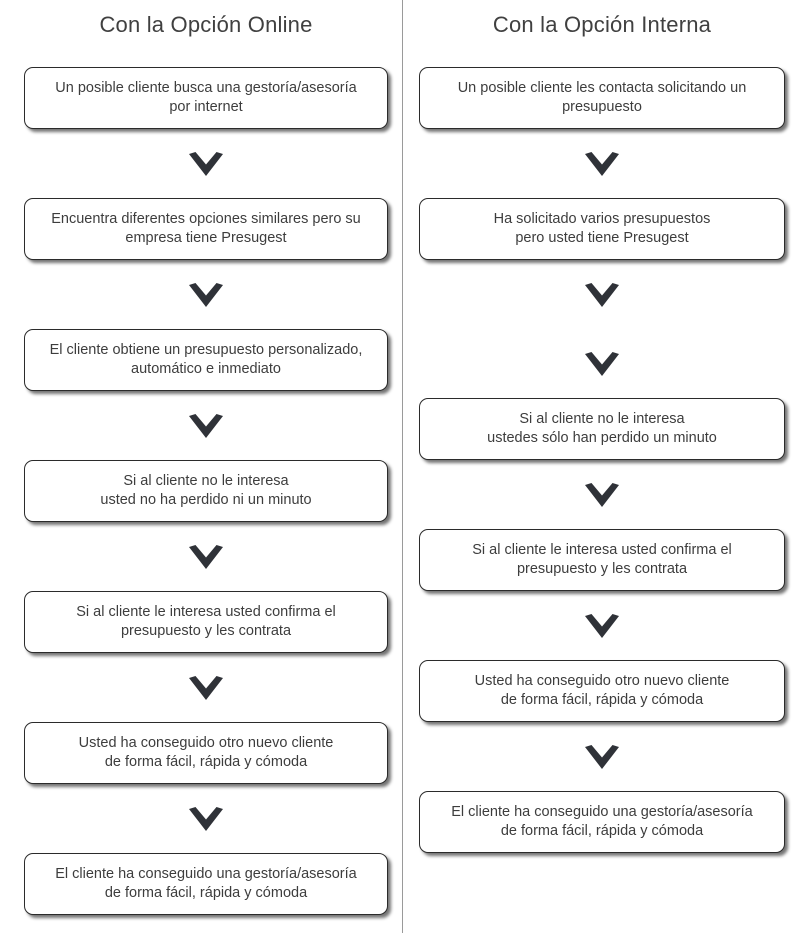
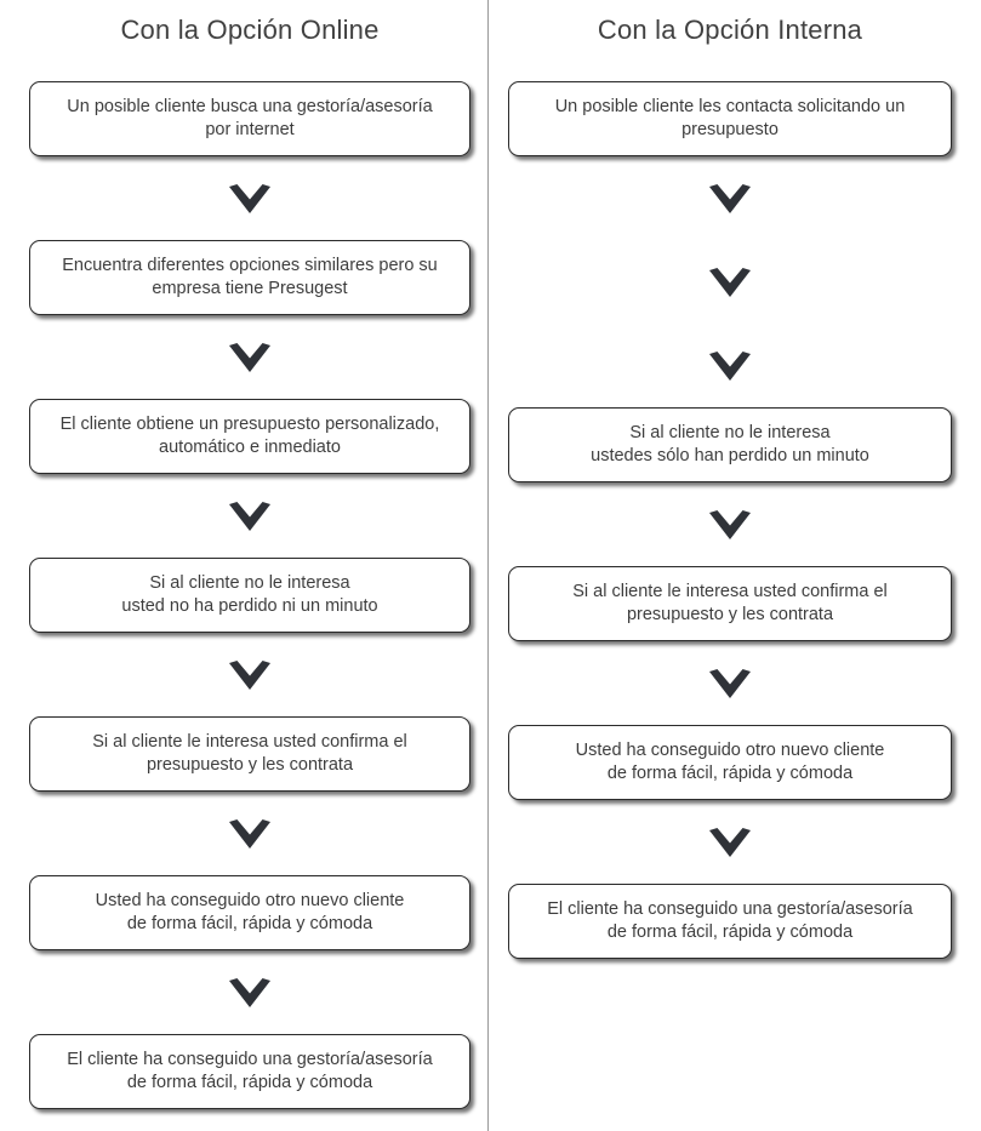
  Con la Opción Online
  Un posible cliente busca una gestoría/asesoría
  por internet
  Encuentra diferentes opciones similares pero su
  empresa tiene Presugest
  El cliente obtiene un presupuesto personalizado,
  automático e inmediato
  Si al cliente no le interesa
  usted no ha perdido ni un minuto
  Si al cliente le interesa usted confirma el
  presupuesto y les contrata
  Usted ha conseguido otro nuevo cliente
  de forma fácil, rápida y cómoda
  El cliente ha conseguido una gestoría/asesoría
  de forma fácil, rápida y cómoda
  Con la Opción Interna
  Un posible cliente les contacta solicitando un
  presupuesto
- Ha solicitado varios presupuestos
- pero usted tiene Presugest
  Si al cliente no le interesa
  ustedes sólo han perdido un minuto
  Si al cliente le interesa usted confirma el
  presupuesto y les contrata
  Usted ha conseguido otro nuevo cliente
  de forma fácil, rápida y cómoda
  El cliente ha conseguido una gestoría/asesoría
  de forma fácil, rápida y cómoda
